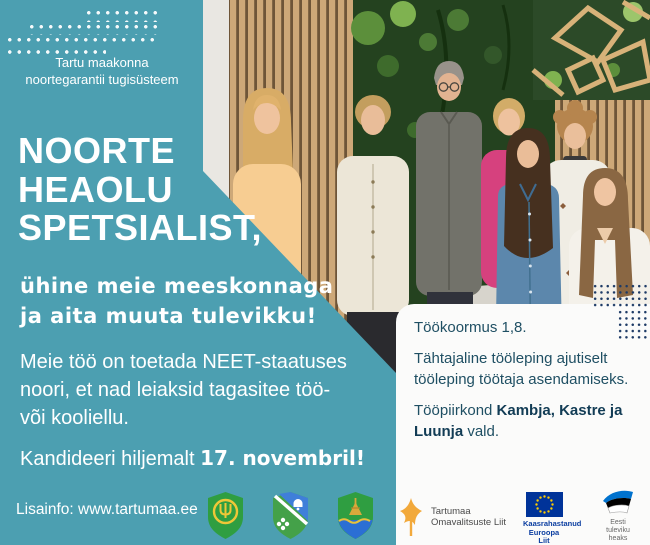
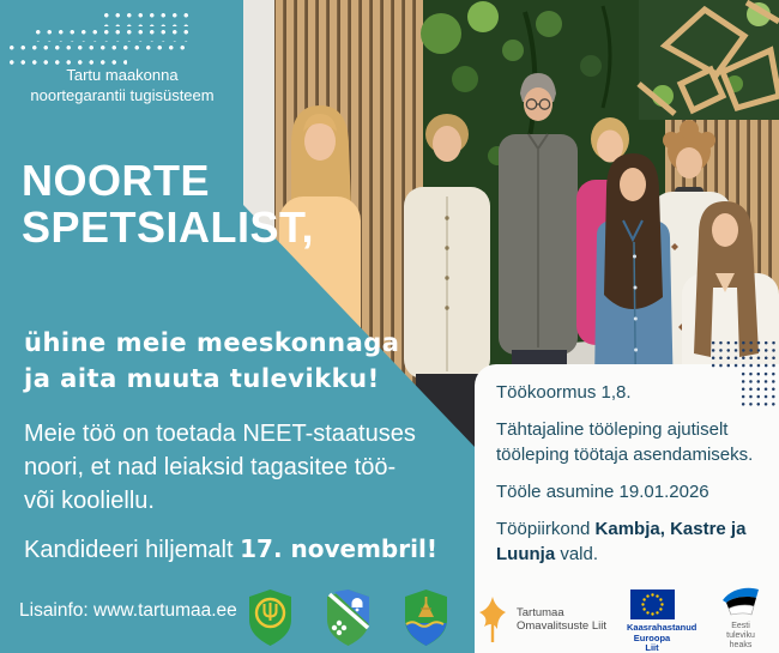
  Tartu maakonna
  noortegarantii tugisüsteem
  NOORTE
- HEAOLU
  SPETSIALIST,
  ühine meie meeskonnaga
  ja aita muuta tulevikku!
  Meie töö on toetada NEET-staatuses
  noori, et nad leiaksid tagasitee töö-
  või kooliellu.
  Kandideeri hiljemalt 17. novembril!
  Lisainfo: www.tartumaa.ee
  Töökoormus 1,8.
  Tähtajaline tööleping ajutiselt tööleping töötaja asendamiseks.
+ Tööle asumine 19.01.2026
  Tööpiirkond Kambja, Kastre ja Luunja vald.
  Tartumaa
  Omavalitsuste Liit
  Kaasrahastanud
  Euroopa Liit
